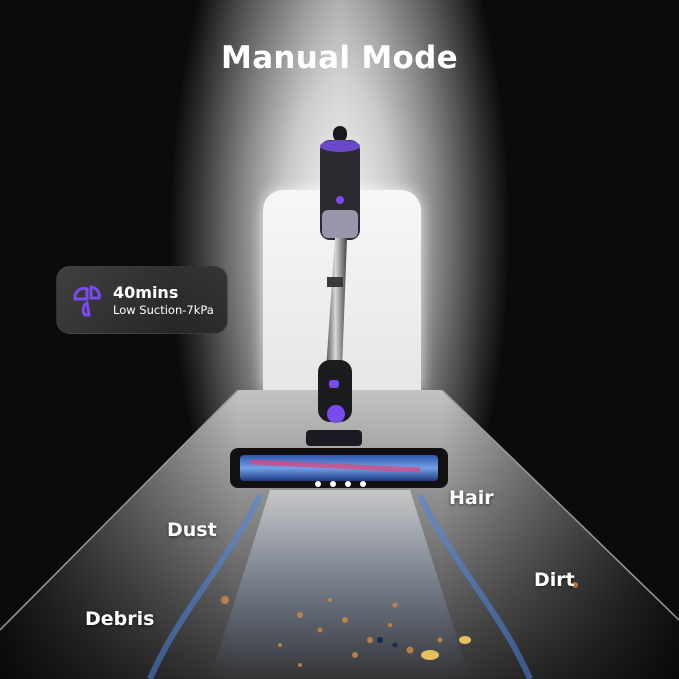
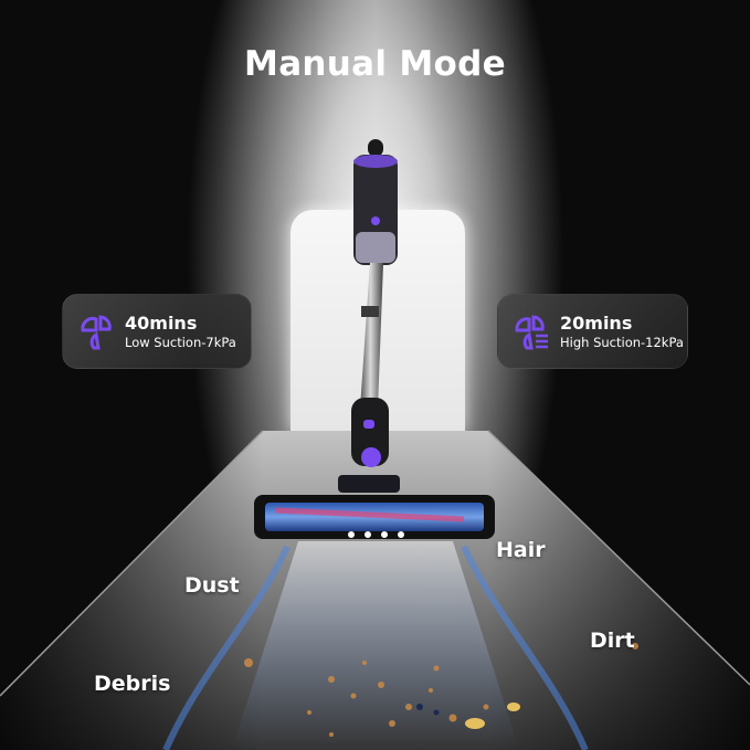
  Manual Mode
  40mins
  Low Suction-7kPa
+ 20mins
+ High Suction-12kPa
  Hair
  Dust
  Dirt
  Debris
